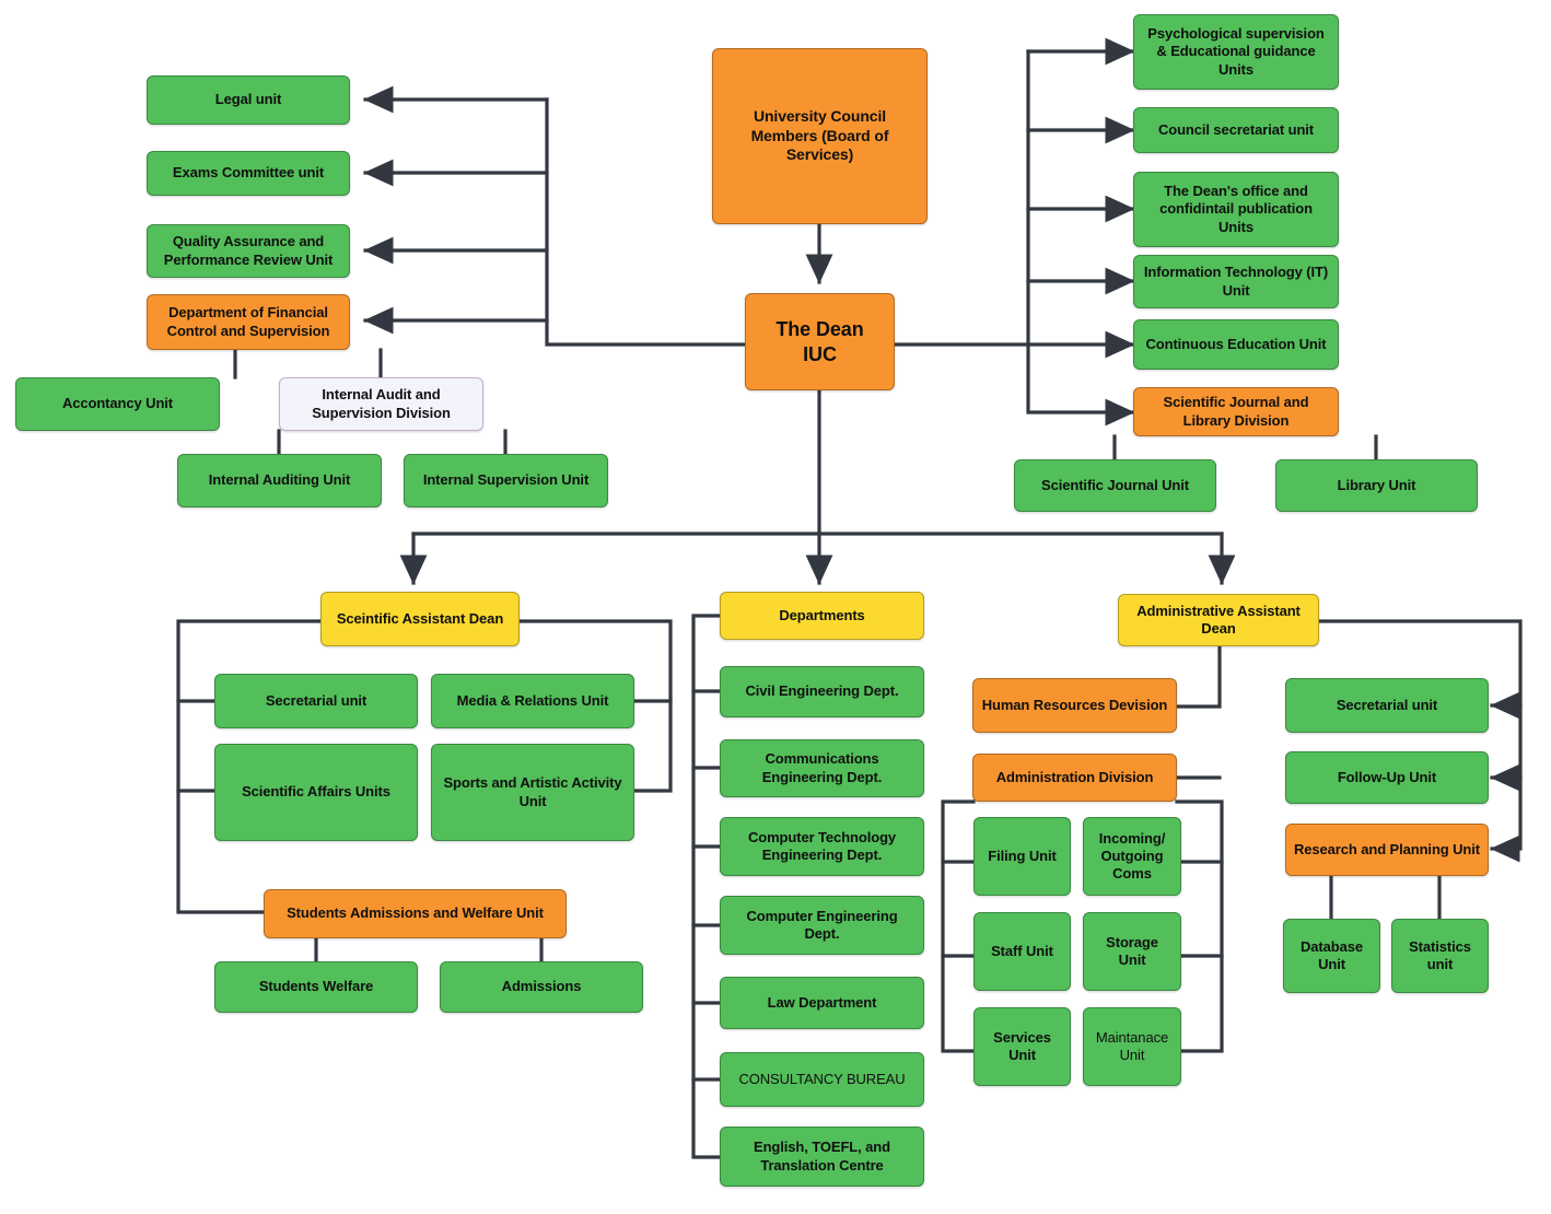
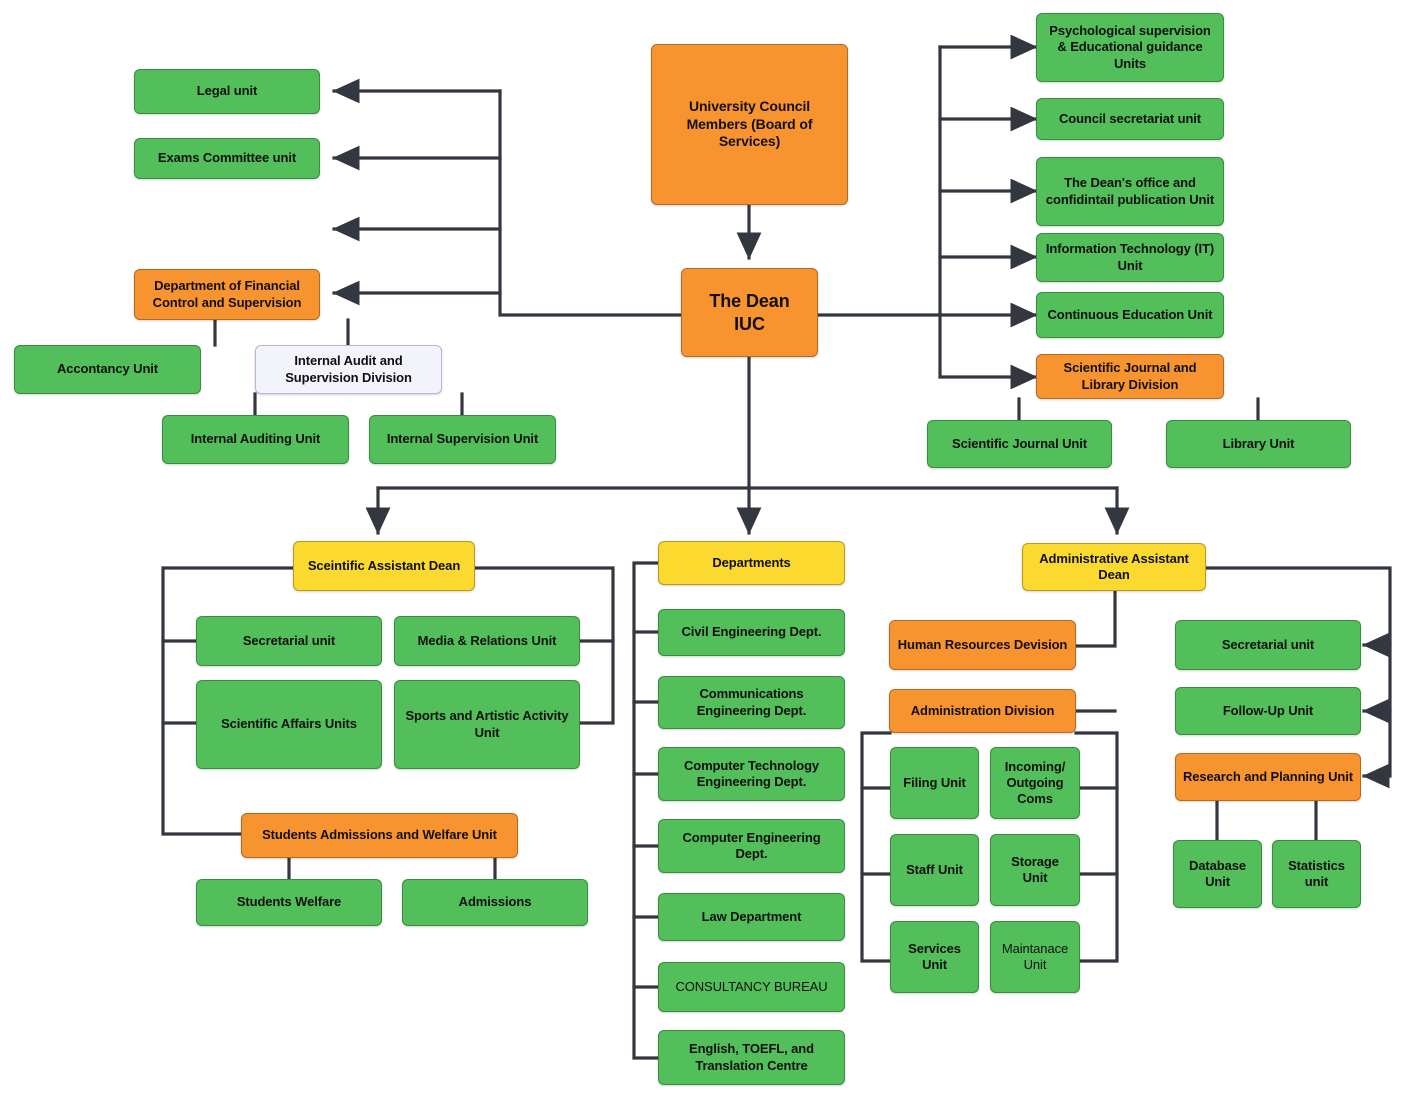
  University Council Members (Board of Services)
  The Dean
  IUC
  Legal unit
  Exams Committee unit
- Quality Assurance and Performance Review Unit
  Department of Financial Control and Supervision
  Accontancy Unit
  Internal Audit and Supervision Division
  Internal Auditing Unit
  Internal Supervision Unit
  Psychological supervision & Educational guidance Units
  Council secretariat unit
- The Dean's office and confidintail publication Units
+ The Dean's office and confidintail publication Unit
  Information Technology (IT) Unit
  Continuous Education Unit
  Scientific Journal and Library Division
  Scientific Journal Unit
  Library Unit
  Sceintific Assistant Dean
  Secretarial unit
  Media & Relations Unit
  Scientific Affairs Units
  Sports and Artistic Activity Unit
  Students Admissions and Welfare Unit
  Students Welfare
  Admissions
  Departments
  Civil Engineering Dept.
  Communications Engineering Dept.
  Computer Technology Engineering Dept.
  Computer Engineering Dept.
  Law Department
  CONSULTANCY BUREAU
  English, TOEFL, and Translation Centre
  Administrative Assistant Dean
  Human Resources Devision
  Administration Division
  Filing Unit
  Incoming/ Outgoing Coms
  Staff Unit
  Storage Unit
  Services Unit
  Maintanace Unit
  Secretarial unit
  Follow-Up Unit
  Research and Planning Unit
  Database Unit
  Statistics unit
